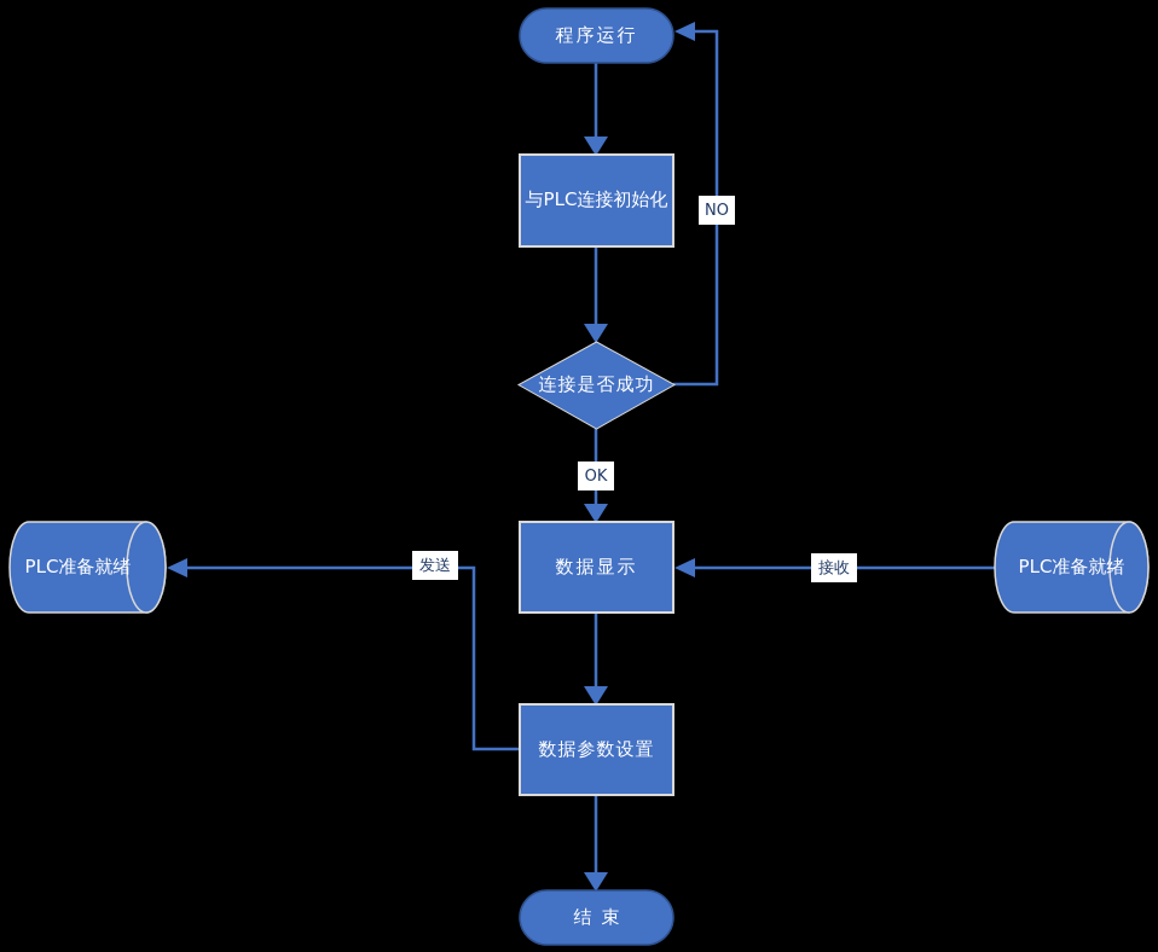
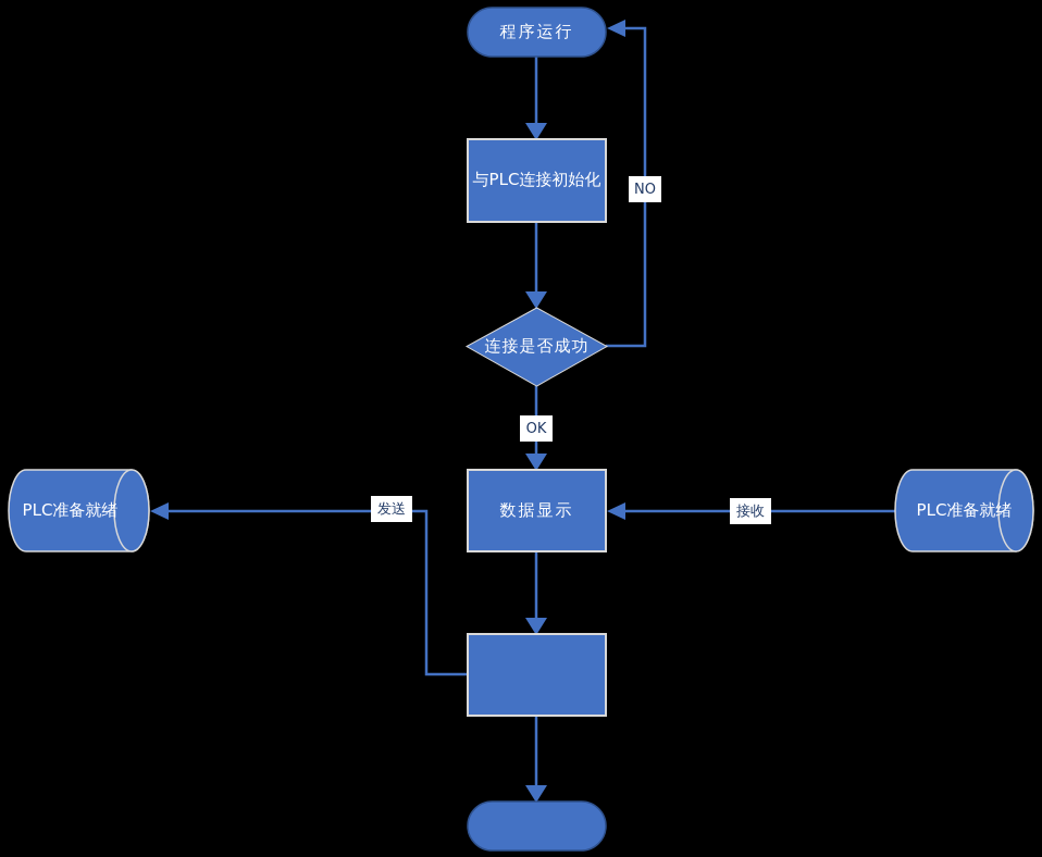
  程序运行
  与PLC连接初始化
  连接是否成功
  数据显示
- 数据参数设置
- 结束
  PLC准备就绪
  PLC准备就绪
  NO
  OK
  发送
  接收
